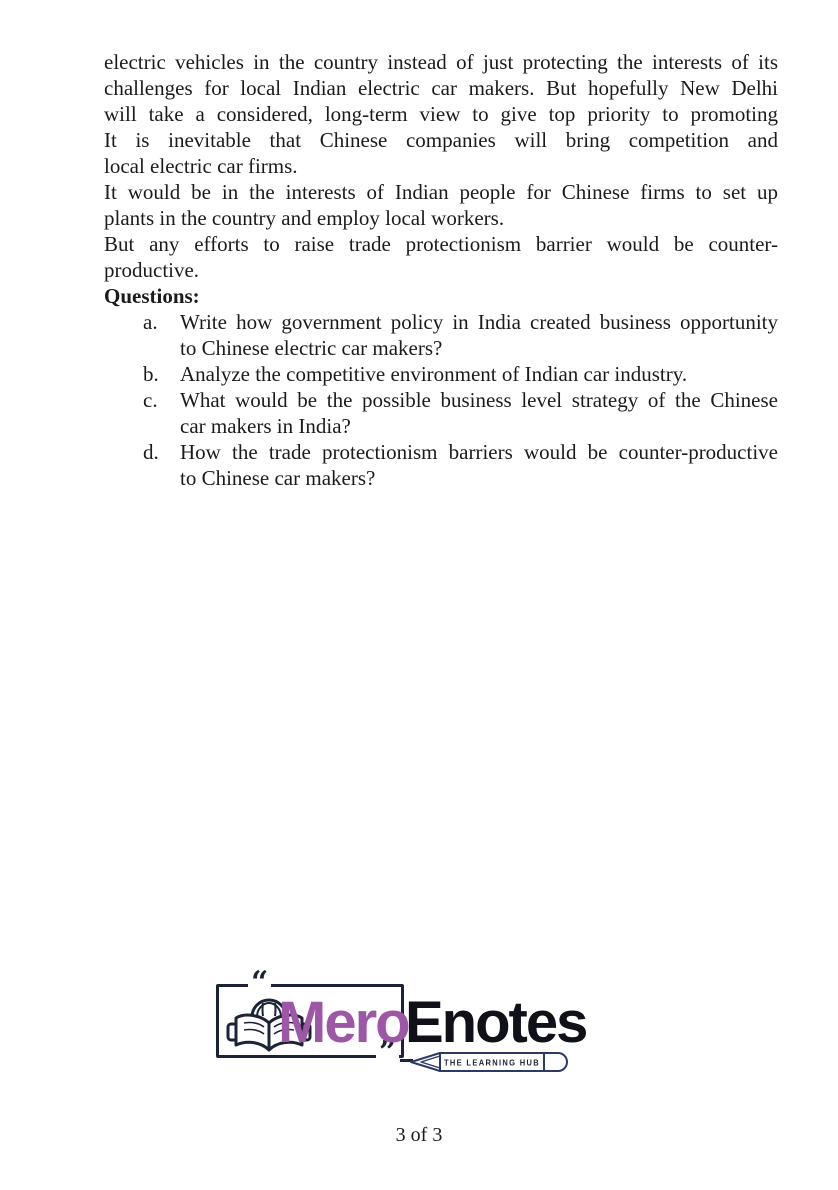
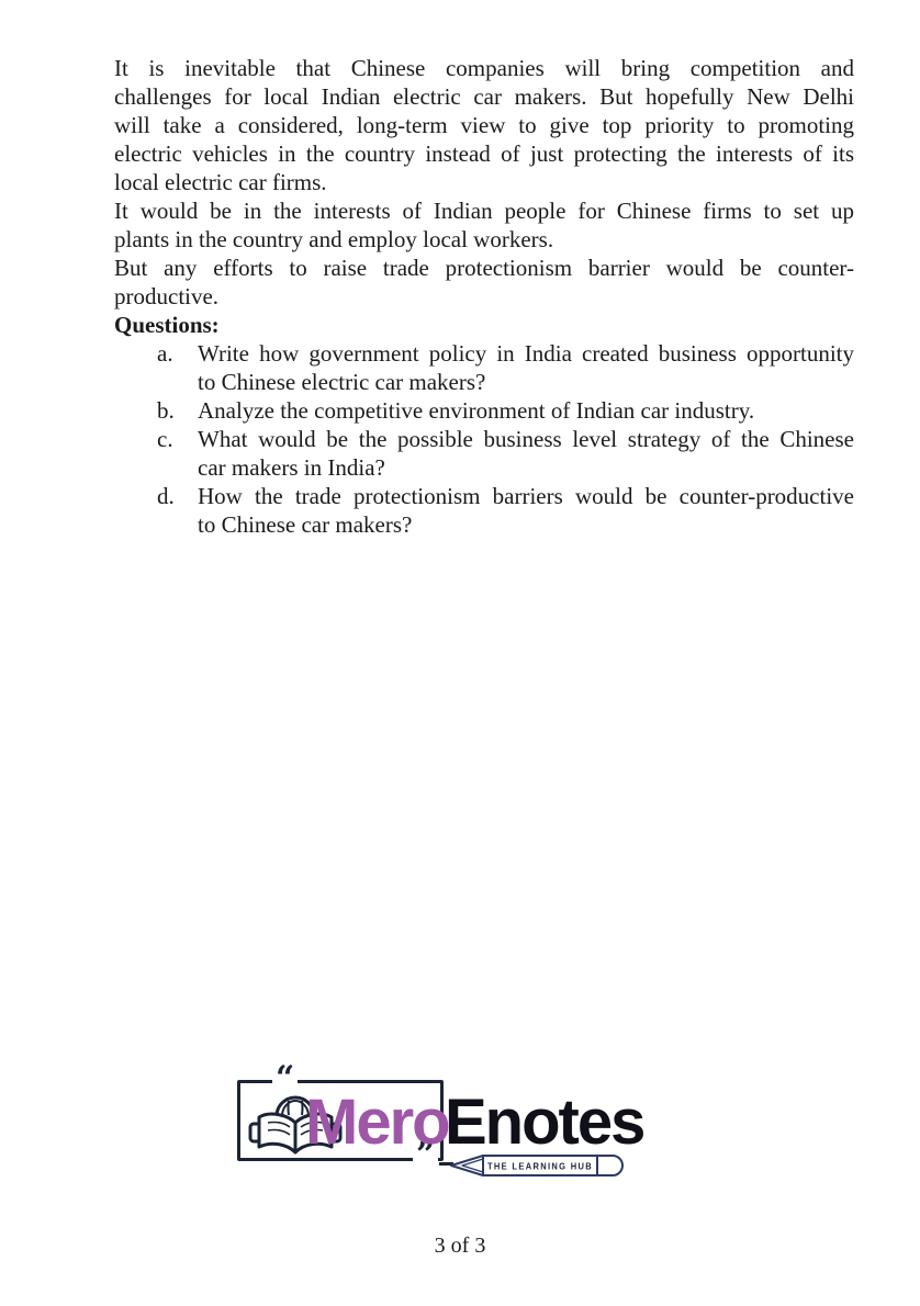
- electric vehicles in the country instead of just protecting the interests of its
+ It is inevitable that Chinese companies will bring competition and
  challenges for local Indian electric car makers. But hopefully New Delhi
  will take a considered, long-term view to give top priority to promoting
- It is inevitable that Chinese companies will bring competition and
+ electric vehicles in the country instead of just protecting the interests of its
  local electric car firms.
  It would be in the interests of Indian people for Chinese firms to set up
  plants in the country and employ local workers.
  But any efforts to raise trade protectionism barrier would be counter-
  productive.
  Questions:
  a.
  Write how government policy in India created business opportunity
  to Chinese electric car makers?
  b.
  Analyze the competitive environment of Indian car industry.
  c.
  What would be the possible business level strategy of the Chinese
  car makers in India?
  d.
  How the trade protectionism barriers would be counter-productive
  to Chinese car makers?
  “
  ”
  Mero
  Enotes
  THE LEARNING HUB
  3 of 3
